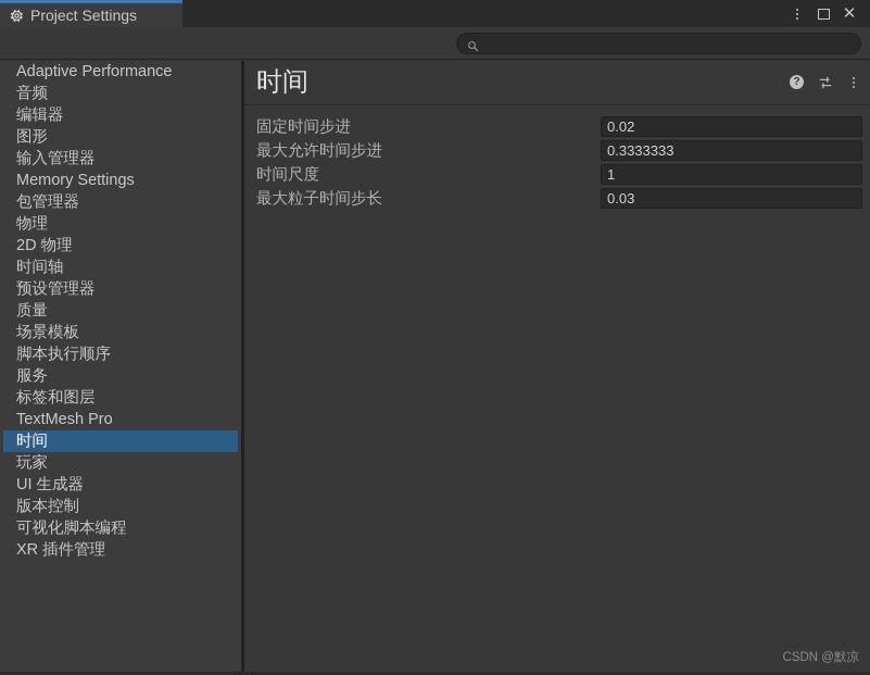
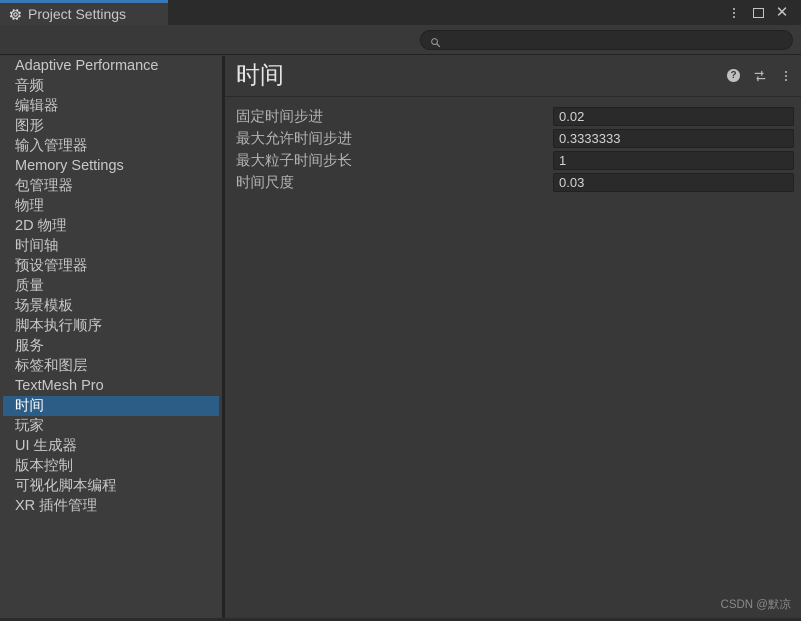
  Project Settings
  ✕
  Adaptive Performance
  音频
  编辑器
  图形
  输入管理器
  Memory Settings
  包管理器
  物理
  2D 物理
  时间轴
  预设管理器
  质量
  场景模板
  脚本执行顺序
  服务
  标签和图层
  TextMesh Pro
  时间
  玩家
  UI 生成器
  版本控制
  可视化脚本编程
  XR 插件管理
  时间
  ?
  固定时间步进
  0.02
  最大允许时间步进
  0.3333333
- 时间尺度
+ 最大粒子时间步长
  1
- 最大粒子时间步长
+ 时间尺度
  0.03
  CSDN @默凉
